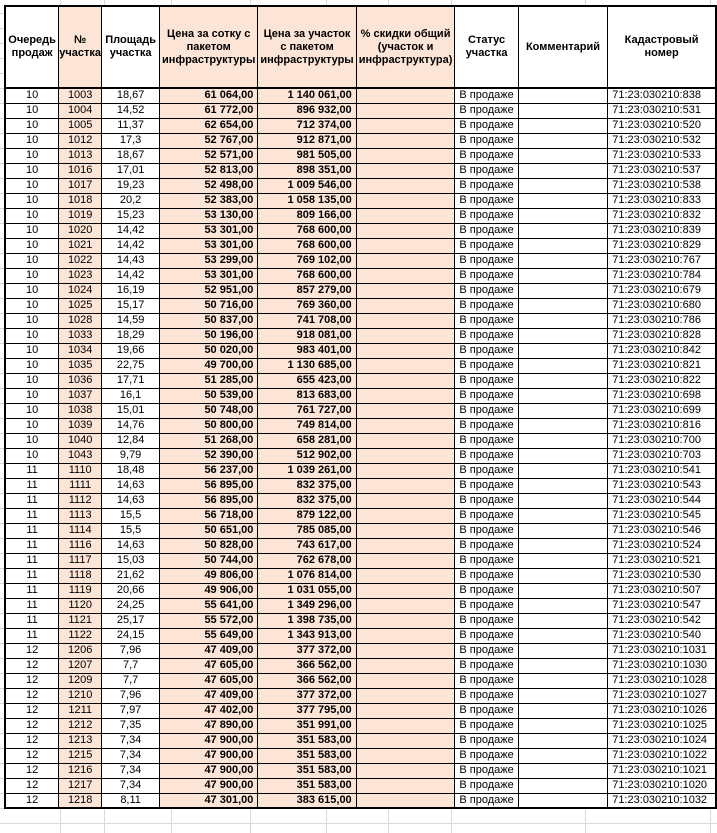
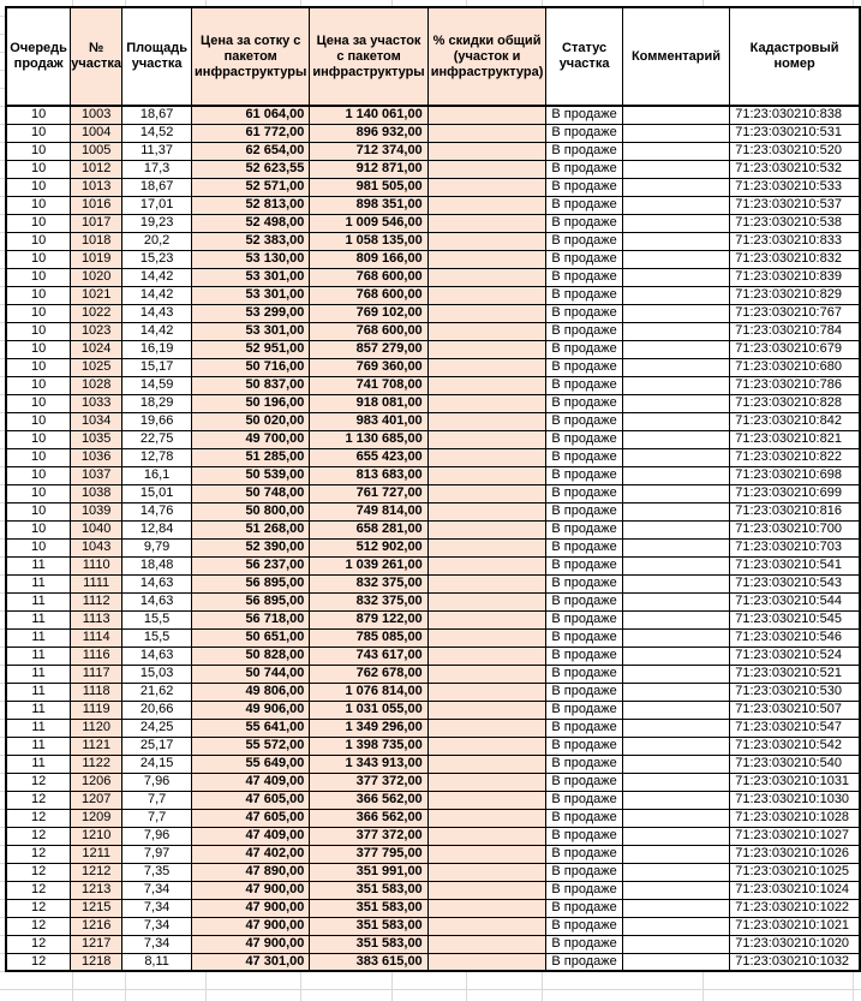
  Очередь продаж	№ участка	Площадь участка	Цена за сотку с пакетом инфраструктуры	Цена за участок с пакетом инфраструктуры	% скидки общий (участок и инфраструктура)	Статус участка	Комментарий	Кадастровый номер
  10	1003	18,67	61 064,00	1 140 061,00		В продаже		71:23:030210:838
  10	1004	14,52	61 772,00	896 932,00		В продаже		71:23:030210:531
  10	1005	11,37	62 654,00	712 374,00		В продаже		71:23:030210:520
- 10	1012	17,3	52 767,00	912 871,00		В продаже		71:23:030210:532
+ 10	1012	17,3	52 623,55	912 871,00		В продаже		71:23:030210:532
  10	1013	18,67	52 571,00	981 505,00		В продаже		71:23:030210:533
  10	1016	17,01	52 813,00	898 351,00		В продаже		71:23:030210:537
  10	1017	19,23	52 498,00	1 009 546,00		В продаже		71:23:030210:538
  10	1018	20,2	52 383,00	1 058 135,00		В продаже		71:23:030210:833
  10	1019	15,23	53 130,00	809 166,00		В продаже		71:23:030210:832
  10	1020	14,42	53 301,00	768 600,00		В продаже		71:23:030210:839
  10	1021	14,42	53 301,00	768 600,00		В продаже		71:23:030210:829
  10	1022	14,43	53 299,00	769 102,00		В продаже		71:23:030210:767
  10	1023	14,42	53 301,00	768 600,00		В продаже		71:23:030210:784
  10	1024	16,19	52 951,00	857 279,00		В продаже		71:23:030210:679
  10	1025	15,17	50 716,00	769 360,00		В продаже		71:23:030210:680
  10	1028	14,59	50 837,00	741 708,00		В продаже		71:23:030210:786
  10	1033	18,29	50 196,00	918 081,00		В продаже		71:23:030210:828
  10	1034	19,66	50 020,00	983 401,00		В продаже		71:23:030210:842
  10	1035	22,75	49 700,00	1 130 685,00		В продаже		71:23:030210:821
- 10	1036	17,71	51 285,00	655 423,00		В продаже		71:23:030210:822
+ 10	1036	12,78	51 285,00	655 423,00		В продаже		71:23:030210:822
  10	1037	16,1	50 539,00	813 683,00		В продаже		71:23:030210:698
  10	1038	15,01	50 748,00	761 727,00		В продаже		71:23:030210:699
  10	1039	14,76	50 800,00	749 814,00		В продаже		71:23:030210:816
  10	1040	12,84	51 268,00	658 281,00		В продаже		71:23:030210:700
  10	1043	9,79	52 390,00	512 902,00		В продаже		71:23:030210:703
  11	1110	18,48	56 237,00	1 039 261,00		В продаже		71:23:030210:541
  11	1111	14,63	56 895,00	832 375,00		В продаже		71:23:030210:543
  11	1112	14,63	56 895,00	832 375,00		В продаже		71:23:030210:544
  11	1113	15,5	56 718,00	879 122,00		В продаже		71:23:030210:545
  11	1114	15,5	50 651,00	785 085,00		В продаже		71:23:030210:546
  11	1116	14,63	50 828,00	743 617,00		В продаже		71:23:030210:524
  11	1117	15,03	50 744,00	762 678,00		В продаже		71:23:030210:521
  11	1118	21,62	49 806,00	1 076 814,00		В продаже		71:23:030210:530
  11	1119	20,66	49 906,00	1 031 055,00		В продаже		71:23:030210:507
  11	1120	24,25	55 641,00	1 349 296,00		В продаже		71:23:030210:547
  11	1121	25,17	55 572,00	1 398 735,00		В продаже		71:23:030210:542
  11	1122	24,15	55 649,00	1 343 913,00		В продаже		71:23:030210:540
  12	1206	7,96	47 409,00	377 372,00		В продаже		71:23:030210:1031
  12	1207	7,7	47 605,00	366 562,00		В продаже		71:23:030210:1030
  12	1209	7,7	47 605,00	366 562,00		В продаже		71:23:030210:1028
  12	1210	7,96	47 409,00	377 372,00		В продаже		71:23:030210:1027
  12	1211	7,97	47 402,00	377 795,00		В продаже		71:23:030210:1026
  12	1212	7,35	47 890,00	351 991,00		В продаже		71:23:030210:1025
  12	1213	7,34	47 900,00	351 583,00		В продаже		71:23:030210:1024
  12	1215	7,34	47 900,00	351 583,00		В продаже		71:23:030210:1022
  12	1216	7,34	47 900,00	351 583,00		В продаже		71:23:030210:1021
  12	1217	7,34	47 900,00	351 583,00		В продаже		71:23:030210:1020
  12	1218	8,11	47 301,00	383 615,00		В продаже		71:23:030210:1032
